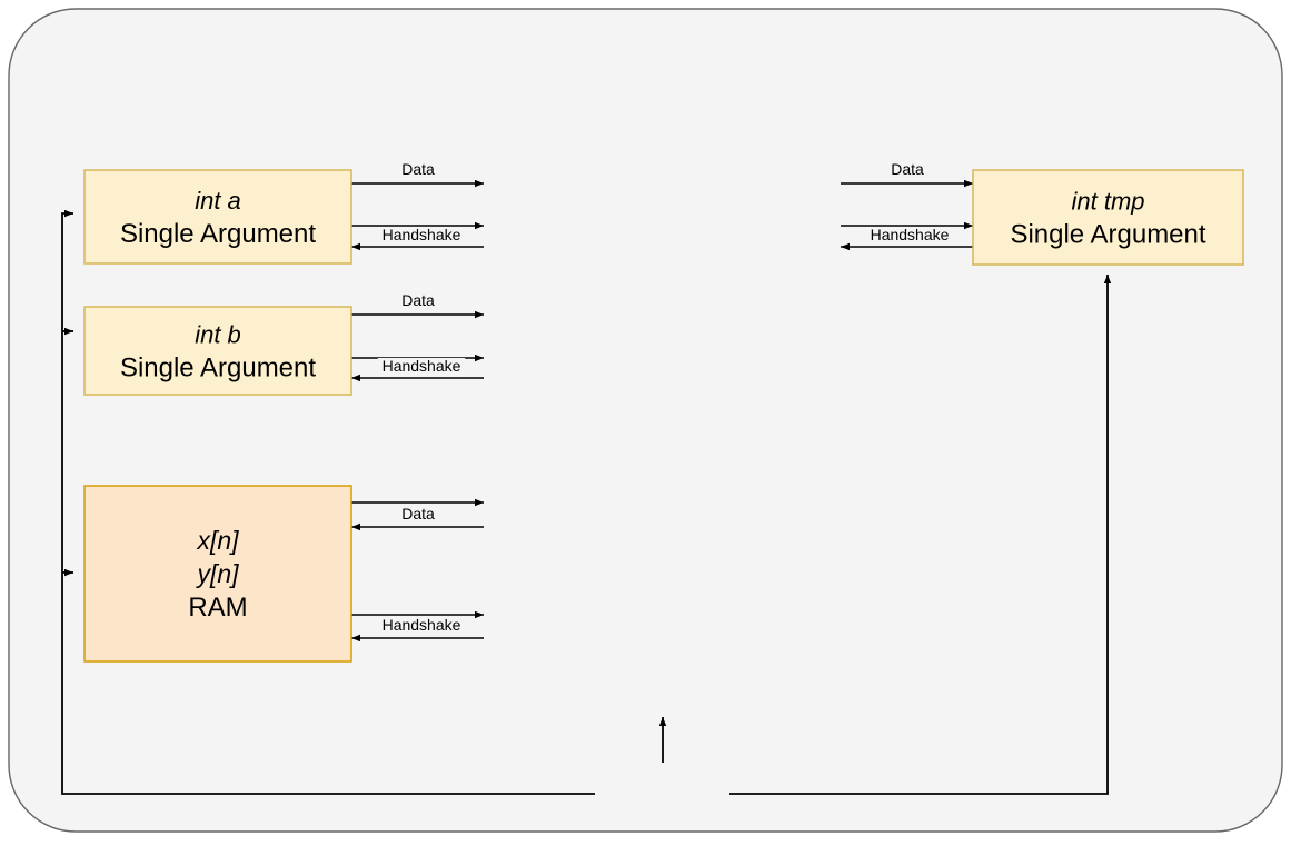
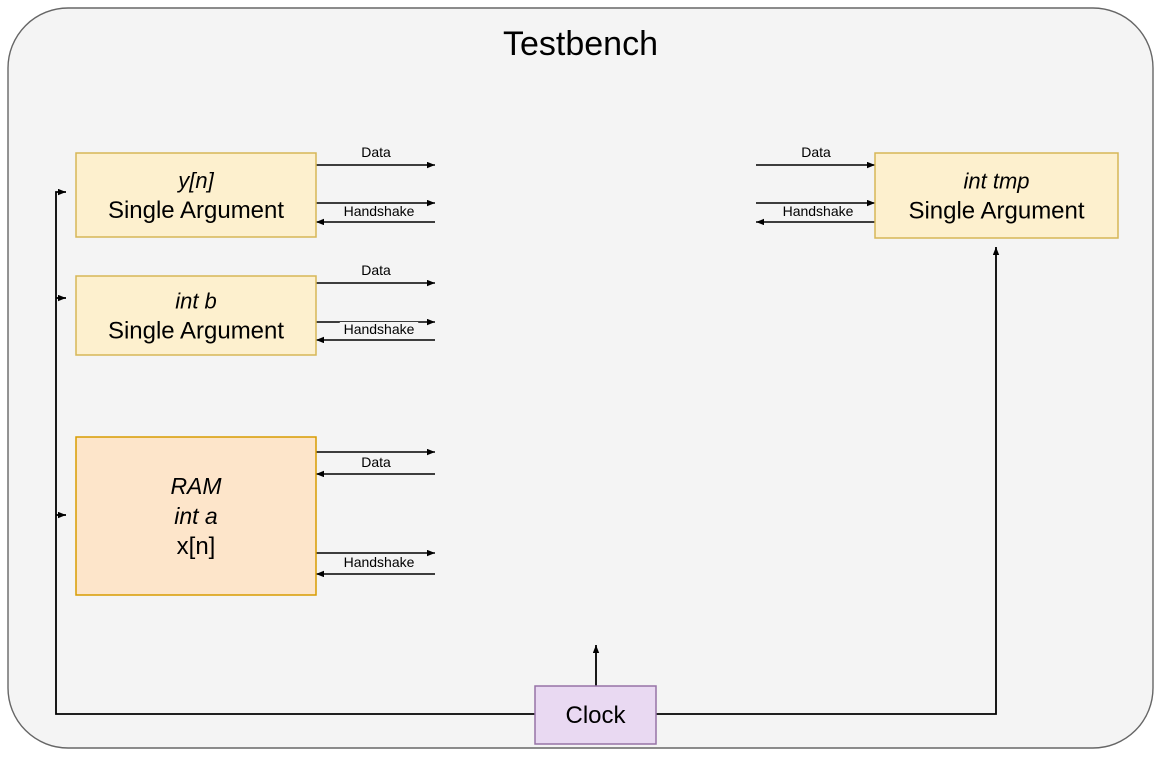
+ Testbench
  Data
  Handshake
  Data
  Handshake
  Data
  Handshake
  Data
  Handshake
- int a
+ y[n]
  Single Argument
  int b
  Single Argument
- x[n]
+ RAM
- y[n]
+ int a
- RAM
+ x[n]
  int tmp
  Single Argument
+ Clock
